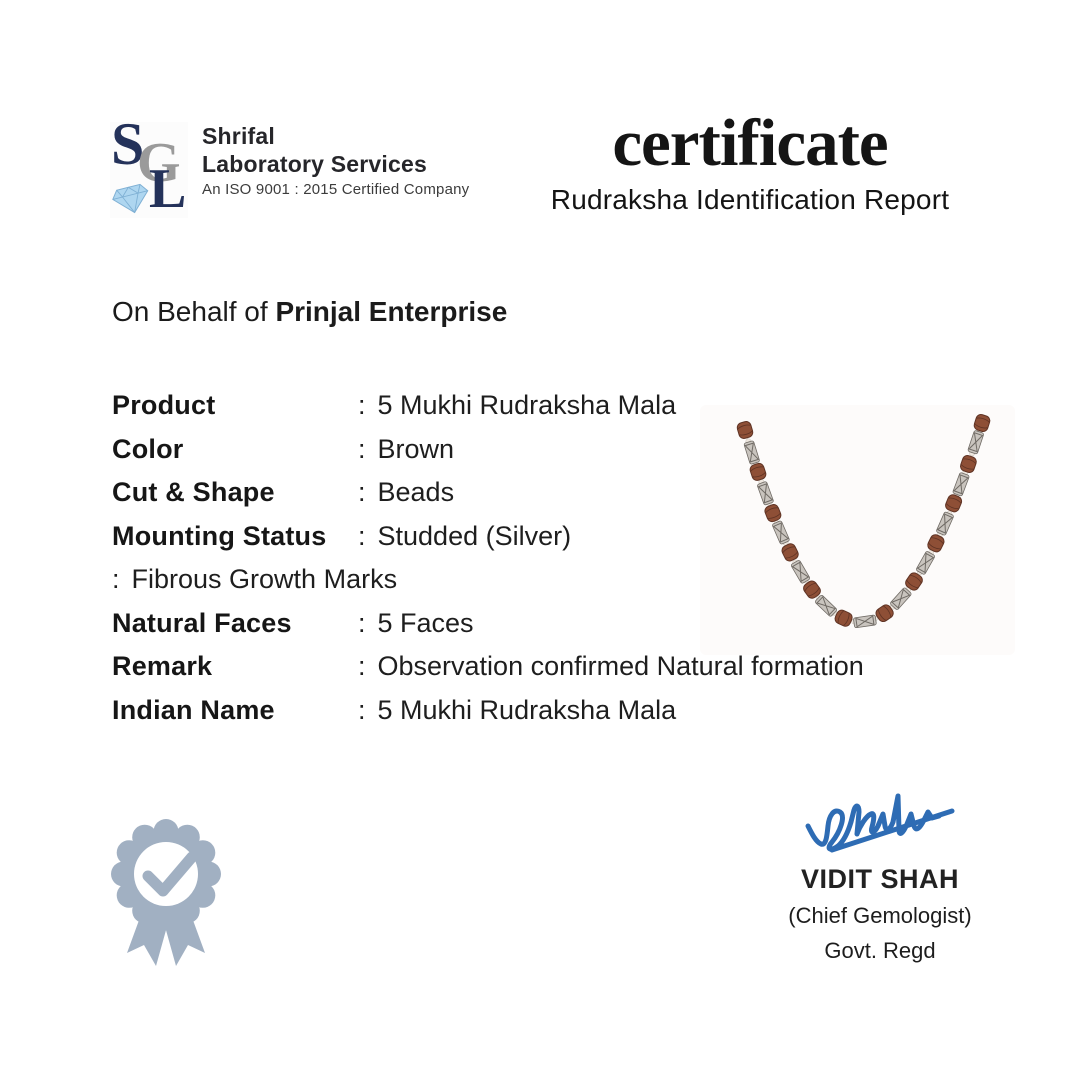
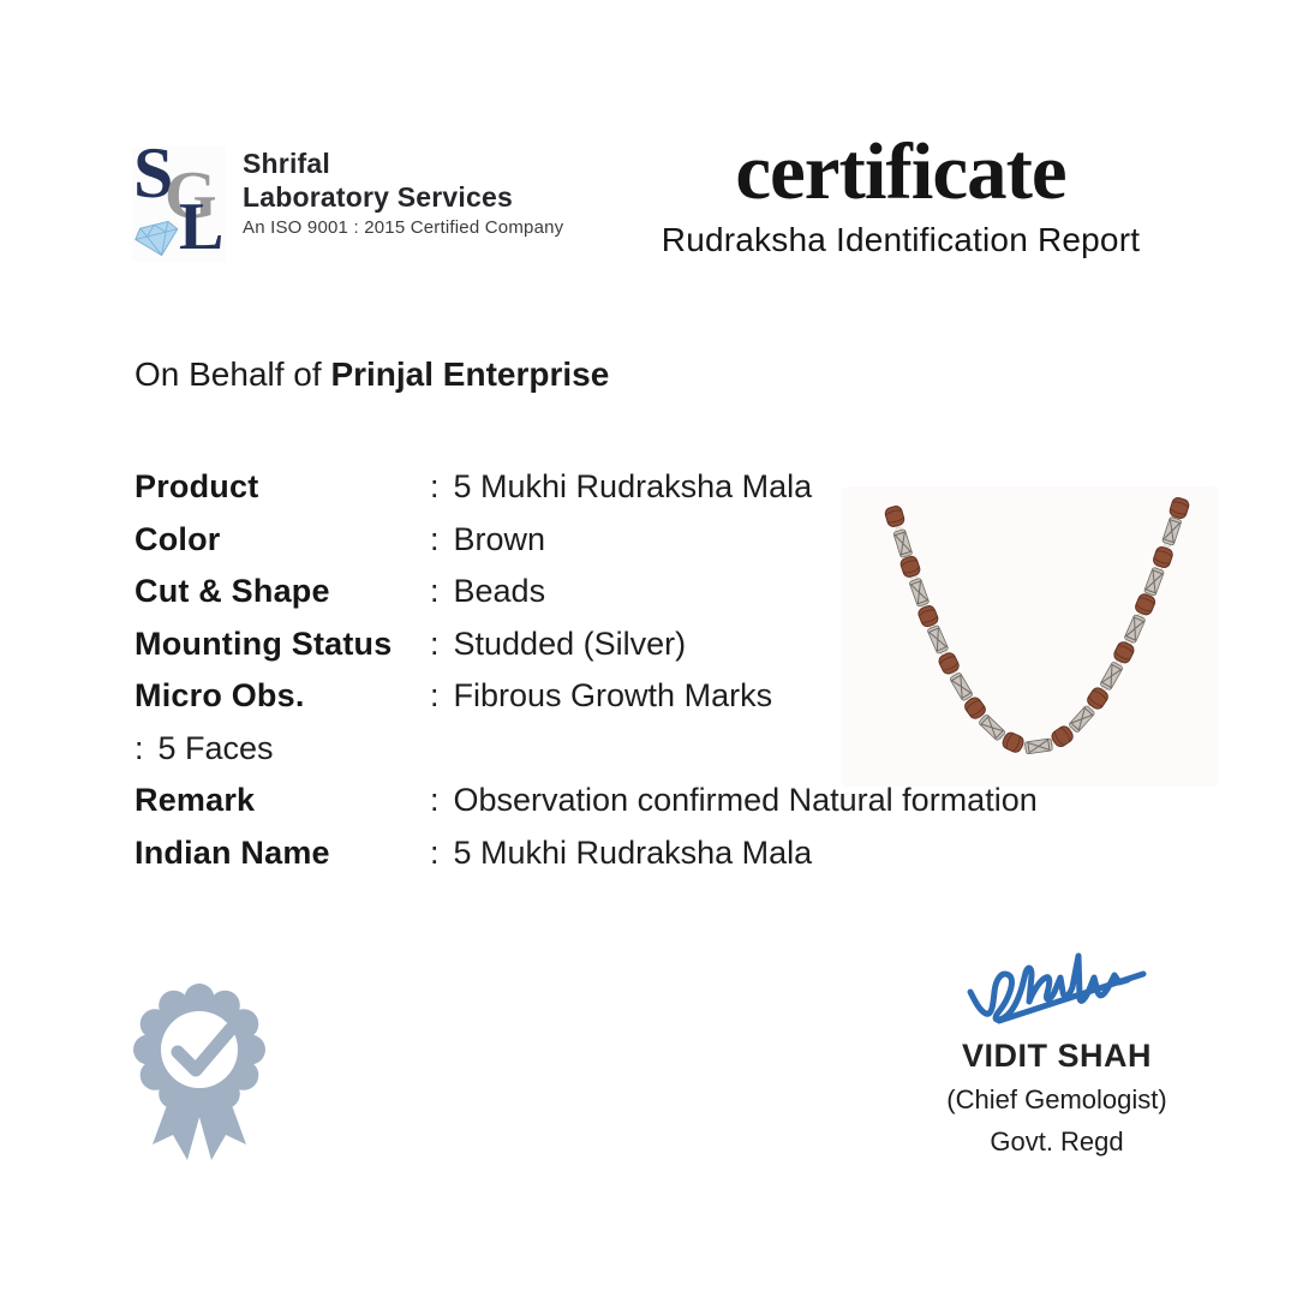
  S
  G
  L
  Shrifal
  Laboratory Services
  An ISO 9001 : 2015 Certified Company
  certificate
  Rudraksha Identification Report
  On Behalf of Prinjal Enterprise
  Product
  :
  5 Mukhi Rudraksha Mala
  Color
  :
  Brown
  Cut & Shape
  :
  Beads
  Mounting Status
  :
  Studded (Silver)
+ Micro Obs.
  :
  Fibrous Growth Marks
- Natural Faces
  :
  5 Faces
  Remark
  :
  Observation confirmed Natural formation
  Indian Name
  :
  5 Mukhi Rudraksha Mala
  VIDIT SHAH
  (Chief Gemologist)
  Govt. Regd
